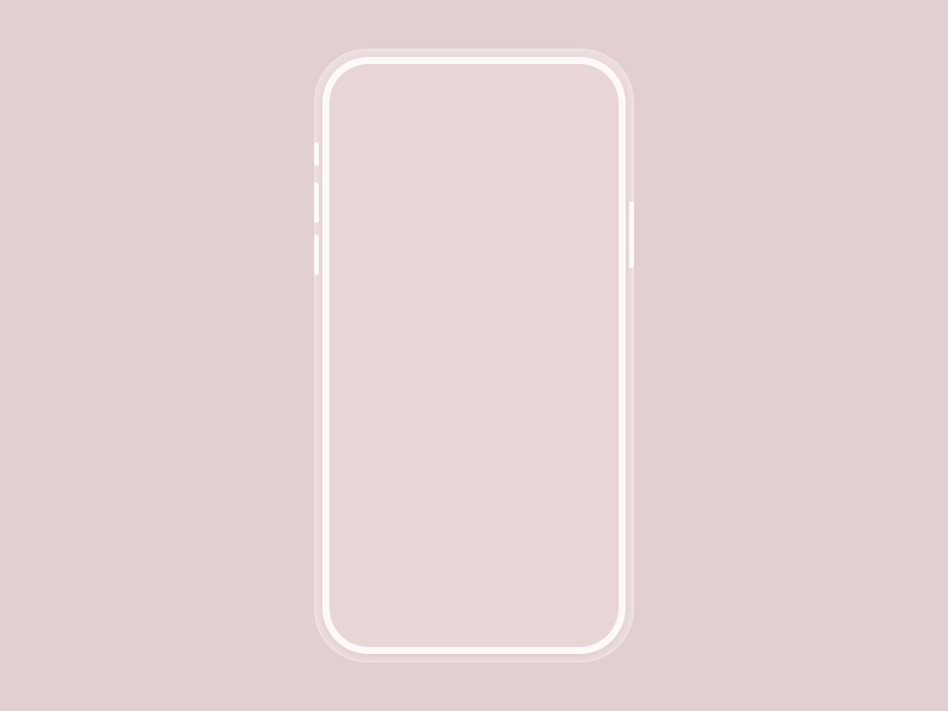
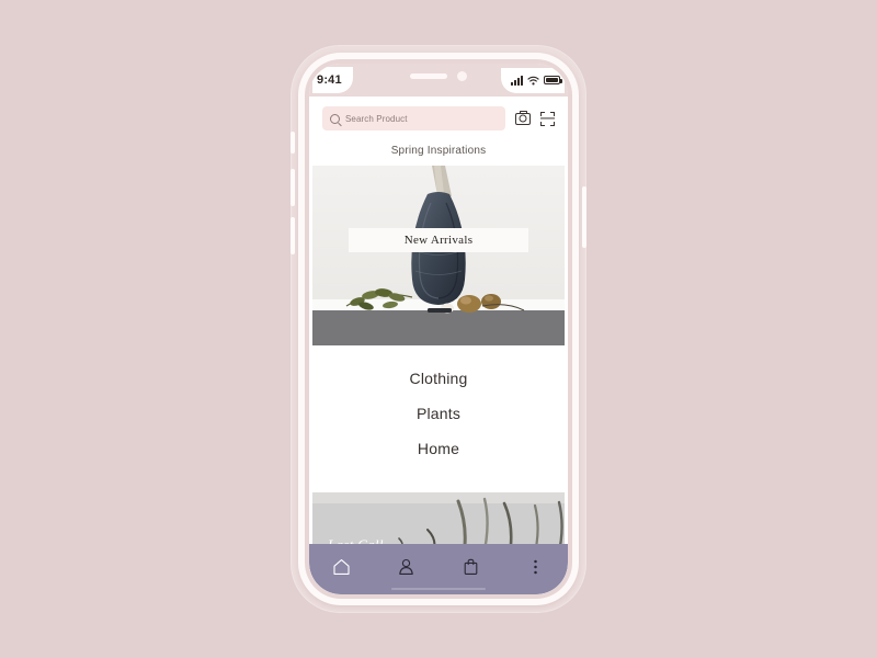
+ 9:41
+ Search Product
+ Spring Inspirations
+ New Arrivals
+ Clothing
+ Plants
+ Home
